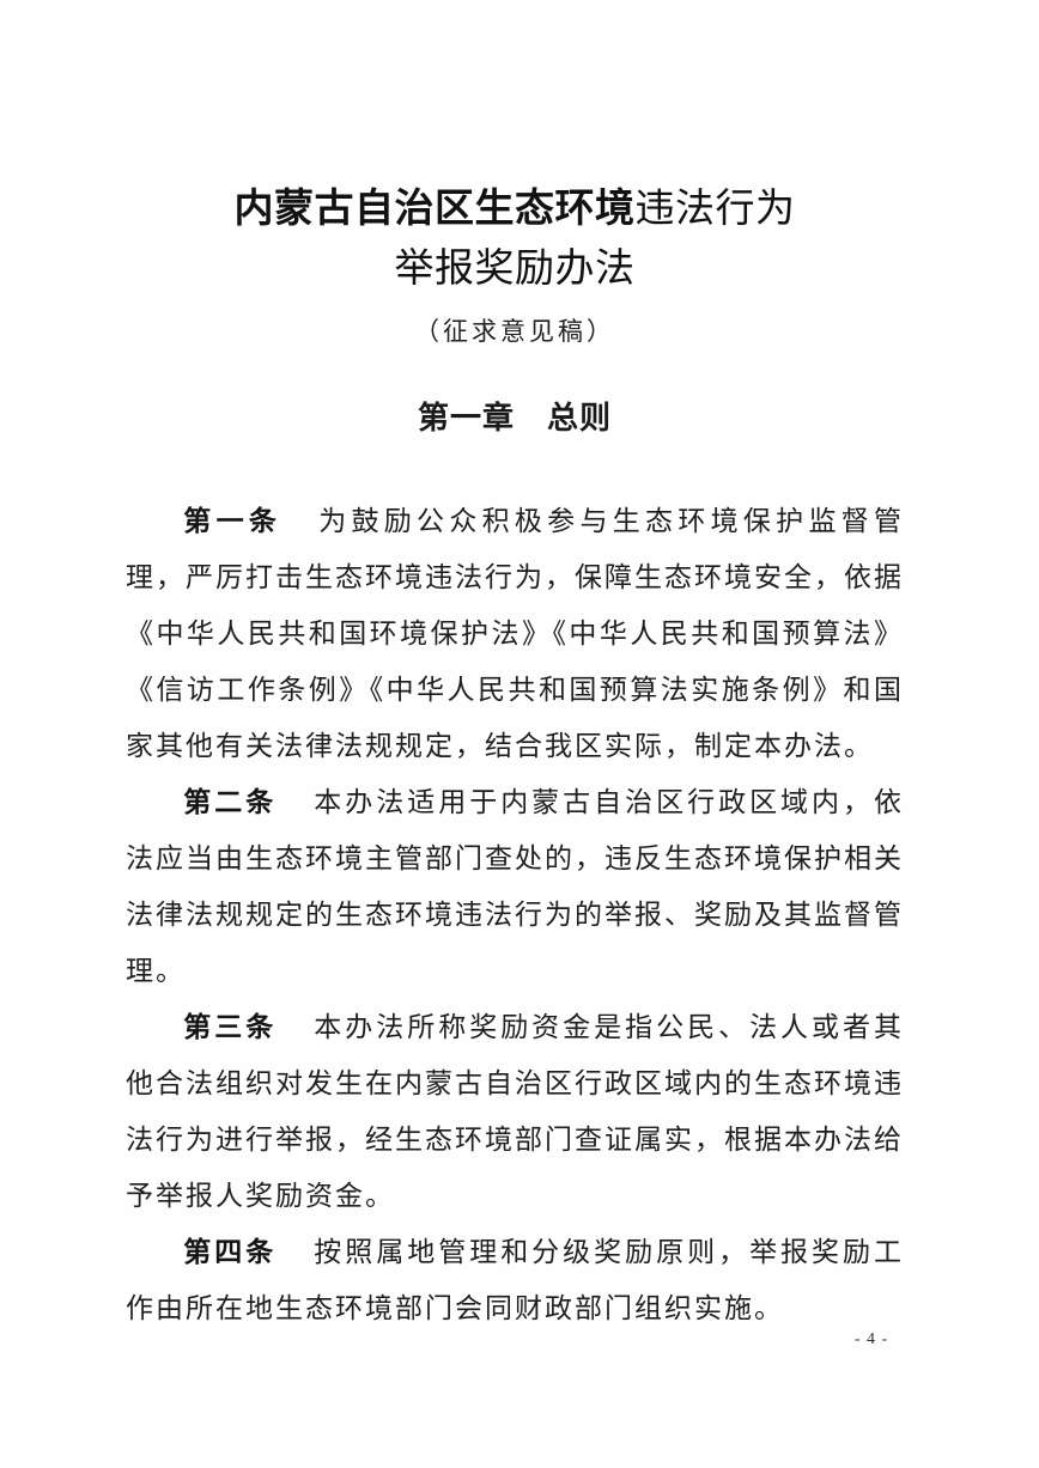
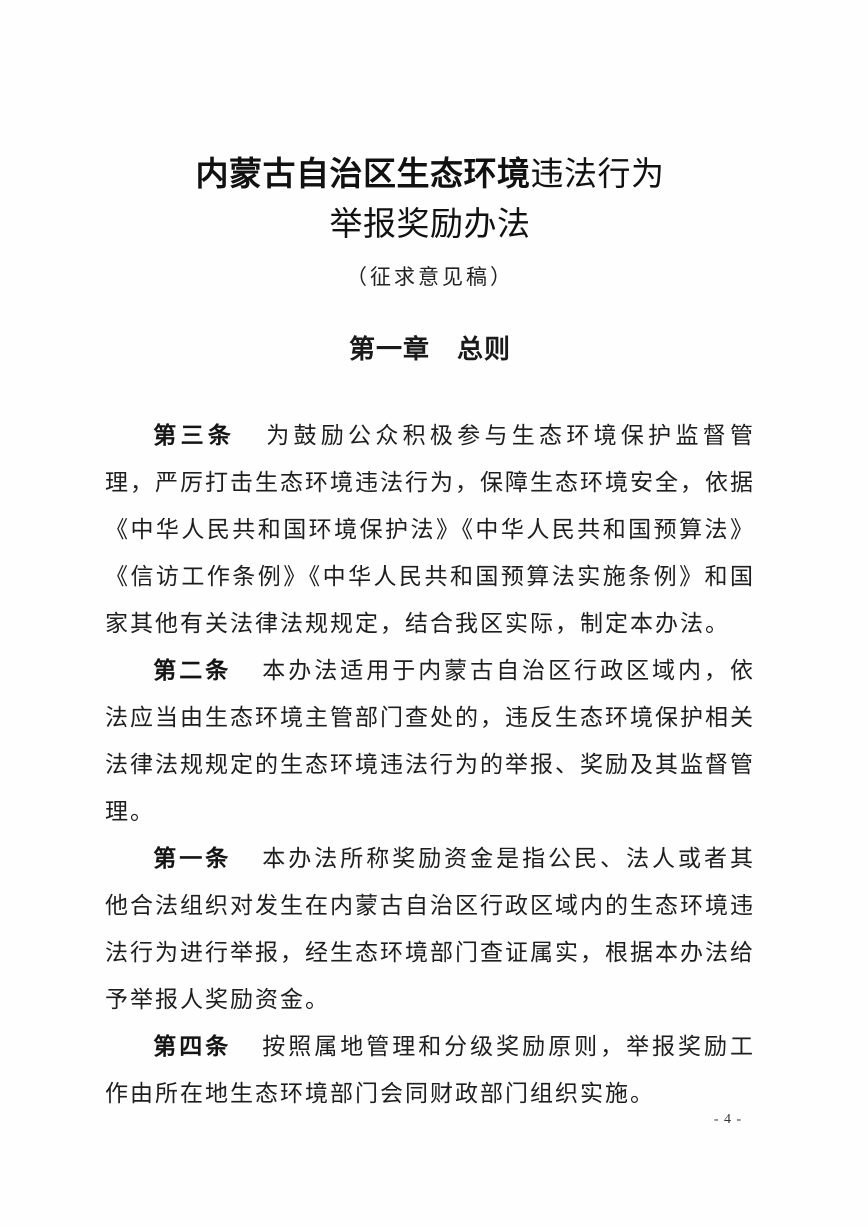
  内蒙古自治区生态环境违法行为
  举报奖励办法
  （征求意见稿）
  第一章 总则
- 第一条 为鼓励公众积极参与生态环境保护监督管理，严厉打击生态环境违法行为，保障生态环境安全，依据《中华人民共和国环境保护法》《中华人民共和国预算法》《信访工作条例》《中华人民共和国预算法实施条例》和国家其他有关法律法规规定，结合我区实际，制定本办法。
+ 第三条 为鼓励公众积极参与生态环境保护监督管理，严厉打击生态环境违法行为，保障生态环境安全，依据《中华人民共和国环境保护法》《中华人民共和国预算法》《信访工作条例》《中华人民共和国预算法实施条例》和国家其他有关法律法规规定，结合我区实际，制定本办法。
  第二条 本办法适用于内蒙古自治区行政区域内，依法应当由生态环境主管部门查处的，违反生态环境保护相关法律法规规定的生态环境违法行为的举报、奖励及其监督管理。
- 第三条 本办法所称奖励资金是指公民、法人或者其他合法组织对发生在内蒙古自治区行政区域内的生态环境违法行为进行举报，经生态环境部门查证属实，根据本办法给予举报人奖励资金。
+ 第一条 本办法所称奖励资金是指公民、法人或者其他合法组织对发生在内蒙古自治区行政区域内的生态环境违法行为进行举报，经生态环境部门查证属实，根据本办法给予举报人奖励资金。
  第四条 按照属地管理和分级奖励原则，举报奖励工作由所在地生态环境部门会同财政部门组织实施。
  - 4 -
